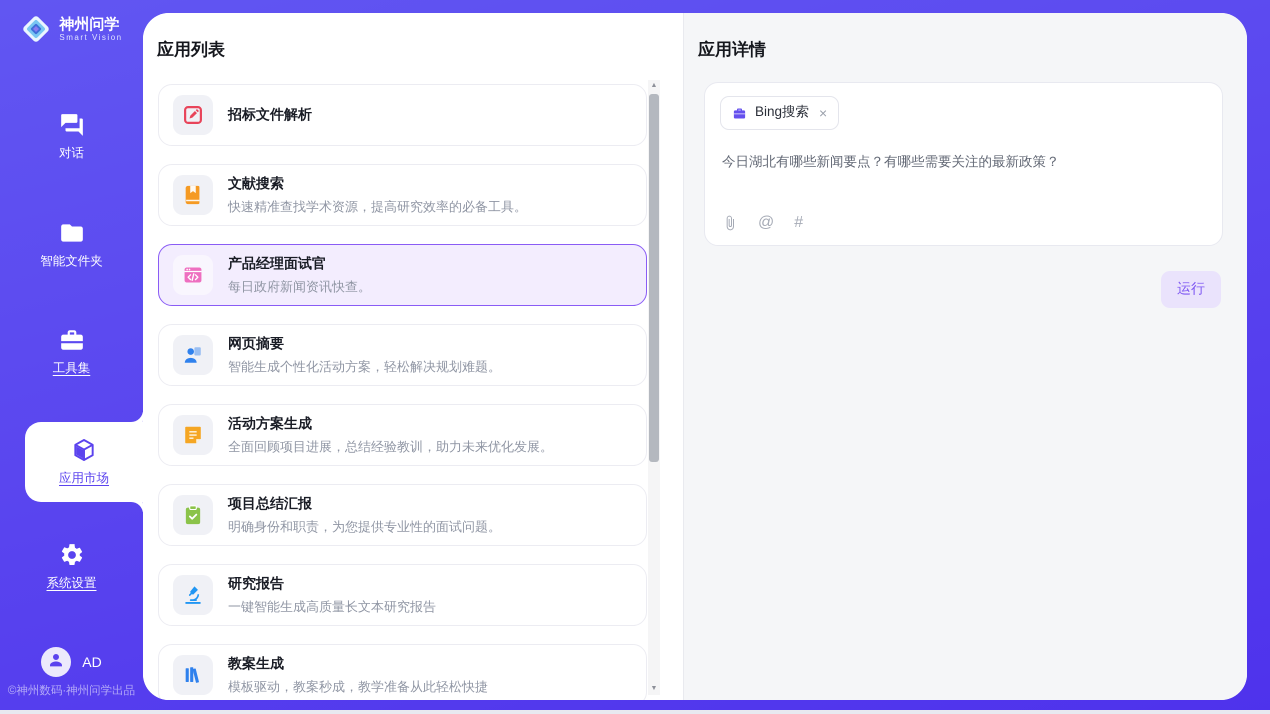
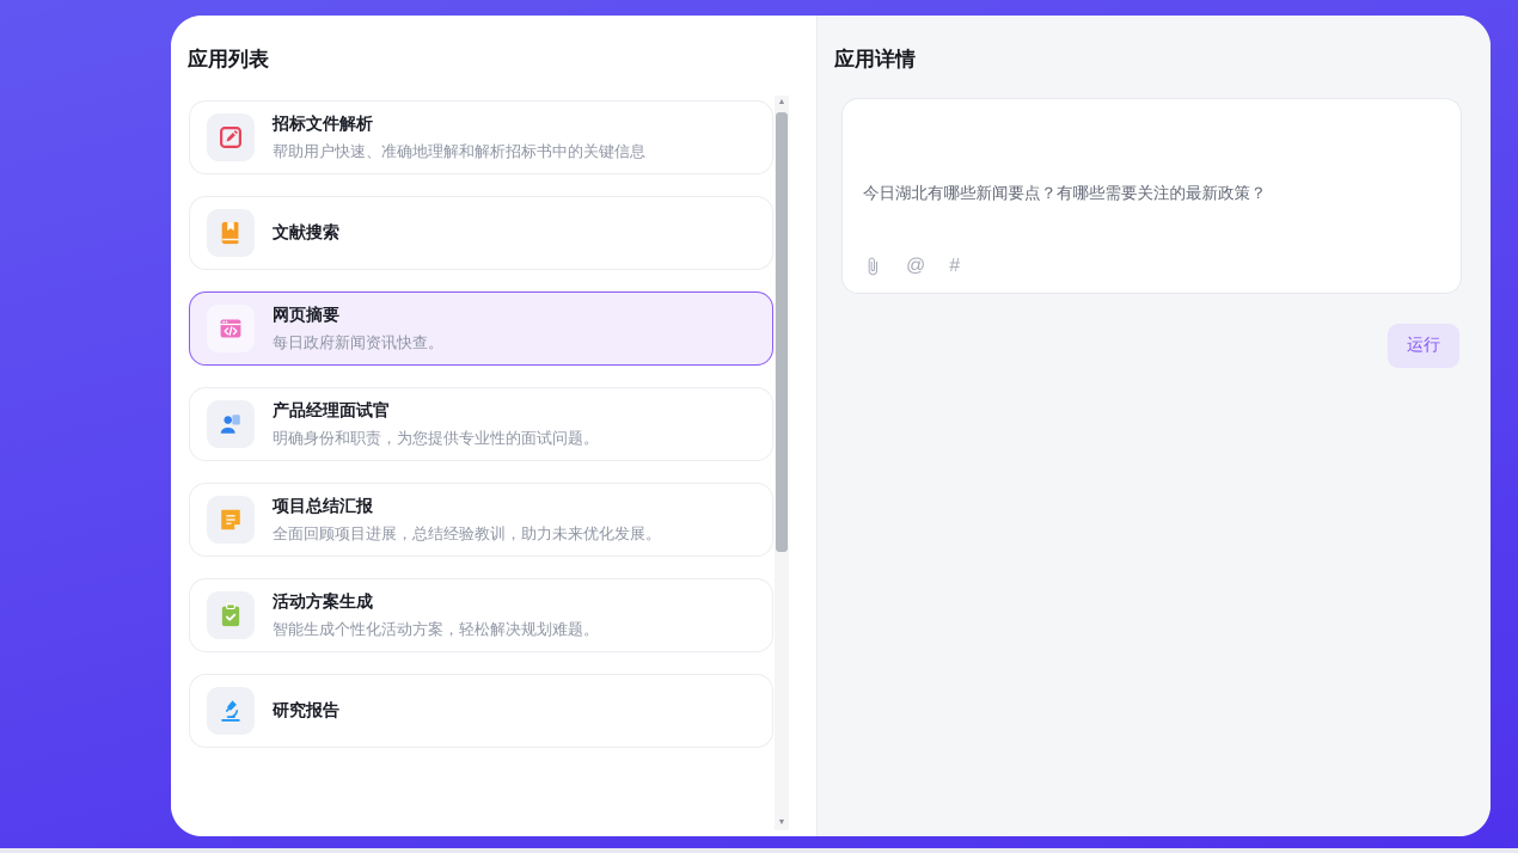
- 神州问学
- Smart Vision
- 对话
- 智能文件夹
- 工具集
- 应用市场
- 系统设置
- AD
- ©神州数码·神州问学出品
  应用列表
  招标文件解析
+ 帮助用户快速、准确地理解和解析招标书中的关键信息
  文献搜索
- 快速精准查找学术资源，提高研究效率的必备工具。
- 产品经理面试官
+ 网页摘要
  每日政府新闻资讯快查。
- 网页摘要
+ 产品经理面试官
- 智能生成个性化活动方案，轻松解决规划难题。
+ 明确身份和职责，为您提供专业性的面试问题。
- 活动方案生成
+ 项目总结汇报
  全面回顾项目进展，总结经验教训，助力未来优化发展。
- 项目总结汇报
+ 活动方案生成
- 明确身份和职责，为您提供专业性的面试问题。
+ 智能生成个性化活动方案，轻松解决规划难题。
  研究报告
- 一键智能生成高质量长文本研究报告
- 教案生成
- 模板驱动，教案秒成，教学准备从此轻松快捷
  应用详情
- Bing搜索
- ×
  今日湖北有哪些新闻要点？有哪些需要关注的最新政策？
  @
  #
  运行
